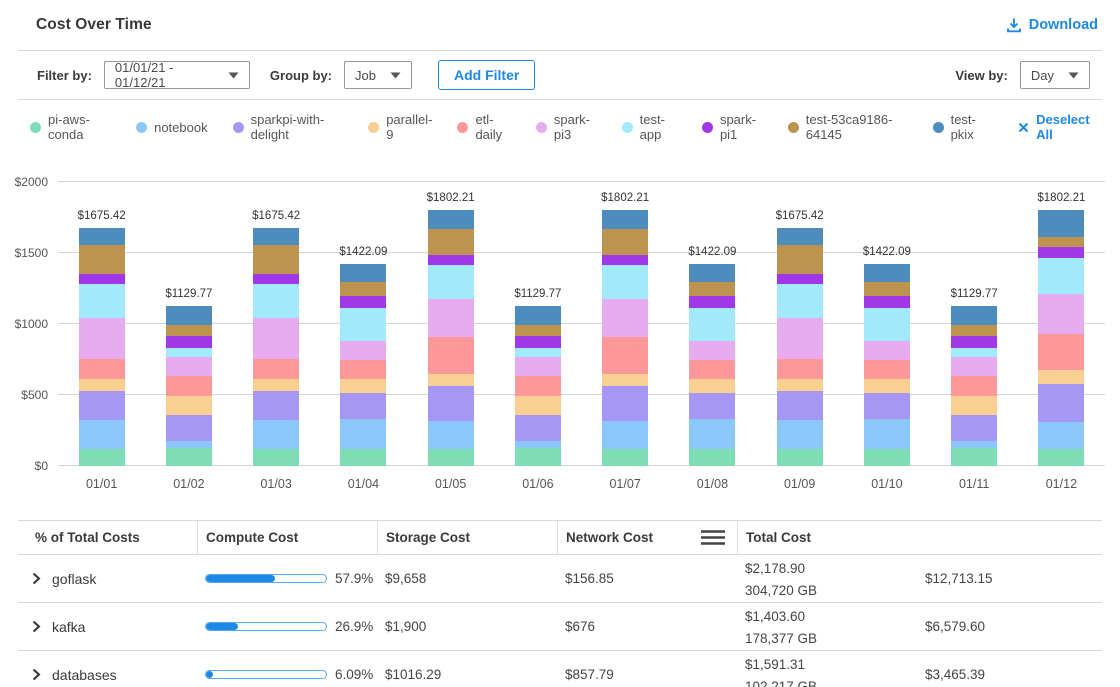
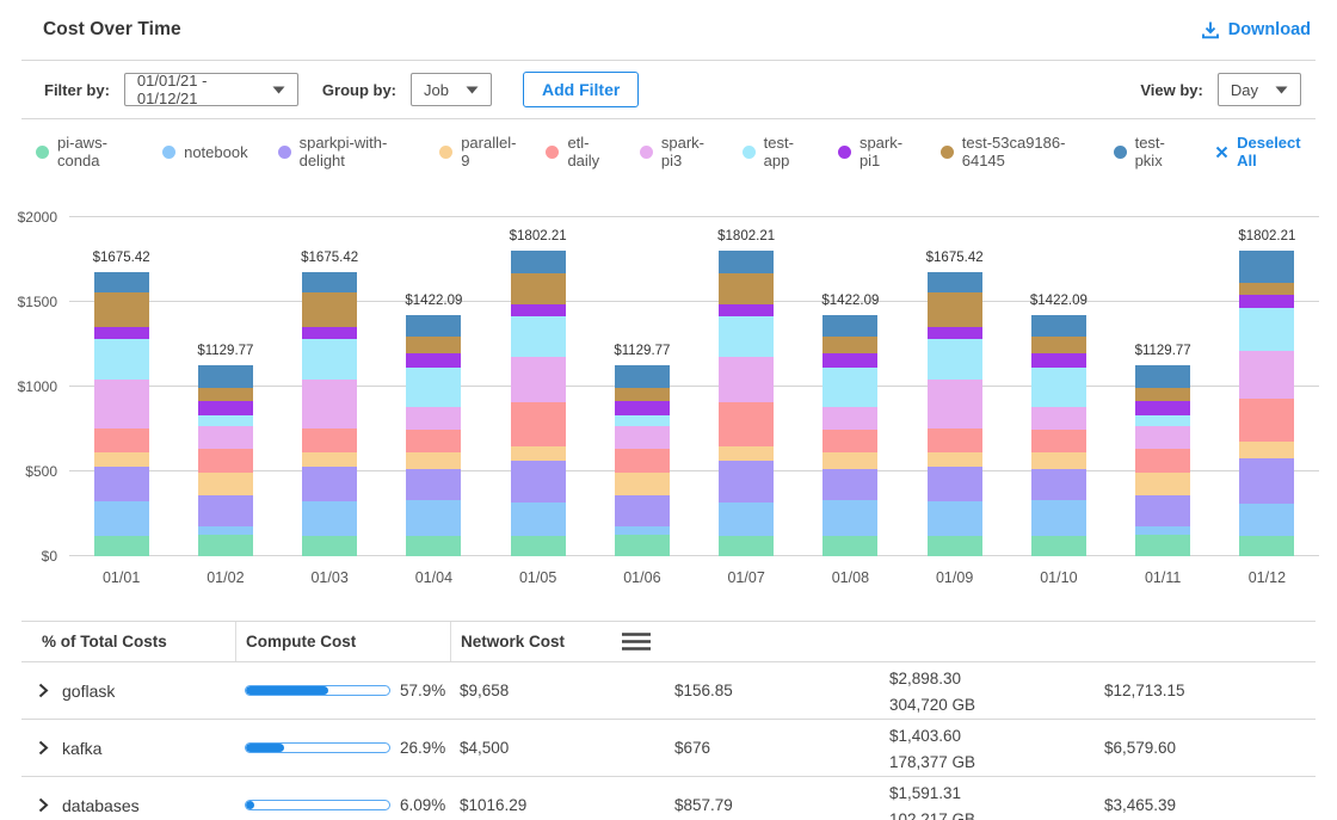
  Cost Over Time
  Download
  Filter by:
  01/01/21 - 01/12/21
  Group by:
  Job
  Add Filter
  View by:
  Day
  pi-aws-conda
  notebook
  sparkpi-with-delight
  parallel-9
  etl-daily
  spark-pi3
  test-app
  spark-pi1
  test-53ca9186-64145
  test-pkix
  Deselect All
  $0
  $500
  $1000
  $1500
  $2000
  $1675.42
  01/01
  $1129.77
  01/02
  $1675.42
  01/03
  $1422.09
  01/04
  $1802.21
  01/05
  $1129.77
  01/06
  $1802.21
  01/07
  $1422.09
  01/08
  $1675.42
  01/09
  $1422.09
  01/10
  $1129.77
  01/11
  $1802.21
  01/12
  % of Total Costs
  Compute Cost
- Storage Cost
  Network Cost
- Total Cost
  goflask
  57.9%
  $9,658
  $156.85
- $2,178.90
+ $2,898.30
  304,720 GB
  $12,713.15
  kafka
  26.9%
- $1,900
+ $4,500
  $676
  $1,403.60
  178,377 GB
  $6,579.60
  databases
  6.09%
  $1016.29
  $857.79
  $1,591.31
  102,217 GB
  $3,465.39
